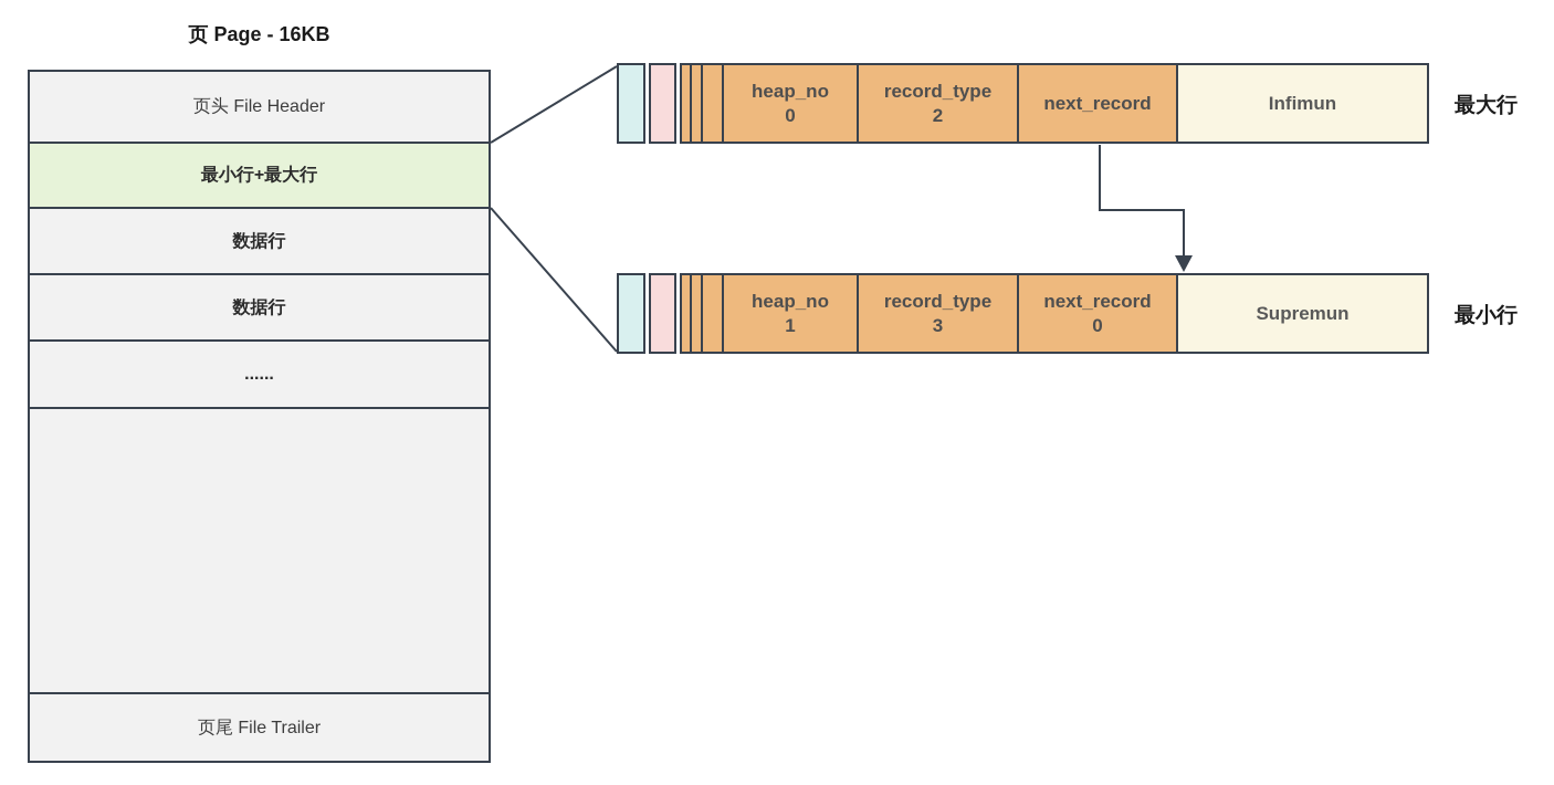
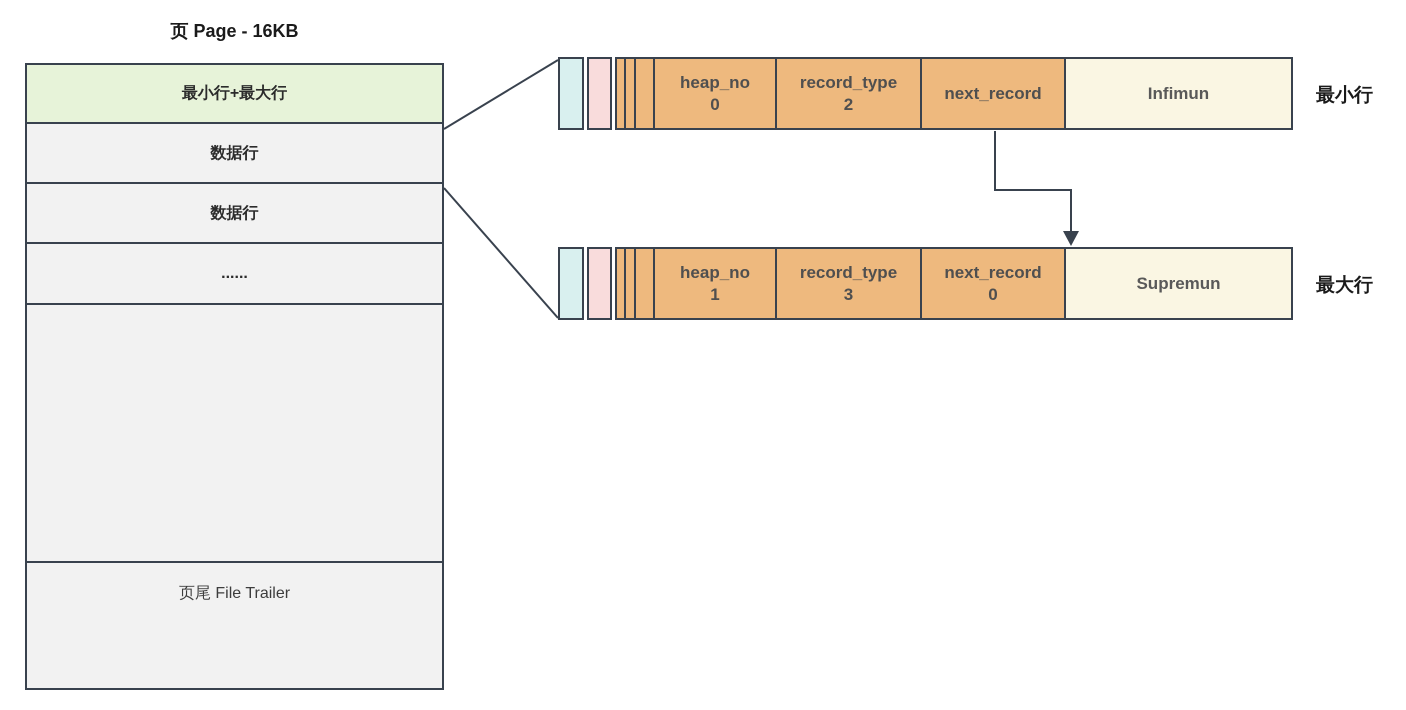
  页 Page - 16KB
- 页头 File Header
  最小行+最大行
  数据行
  数据行
  ......
  页尾 File Trailer
  heap_no
  0
  record_type
  2
  next_record
  Infimun
- 最大行
+ 最小行
  heap_no
  1
  record_type
  3
  next_record
  0
  Supremun
- 最小行
+ 最大行
